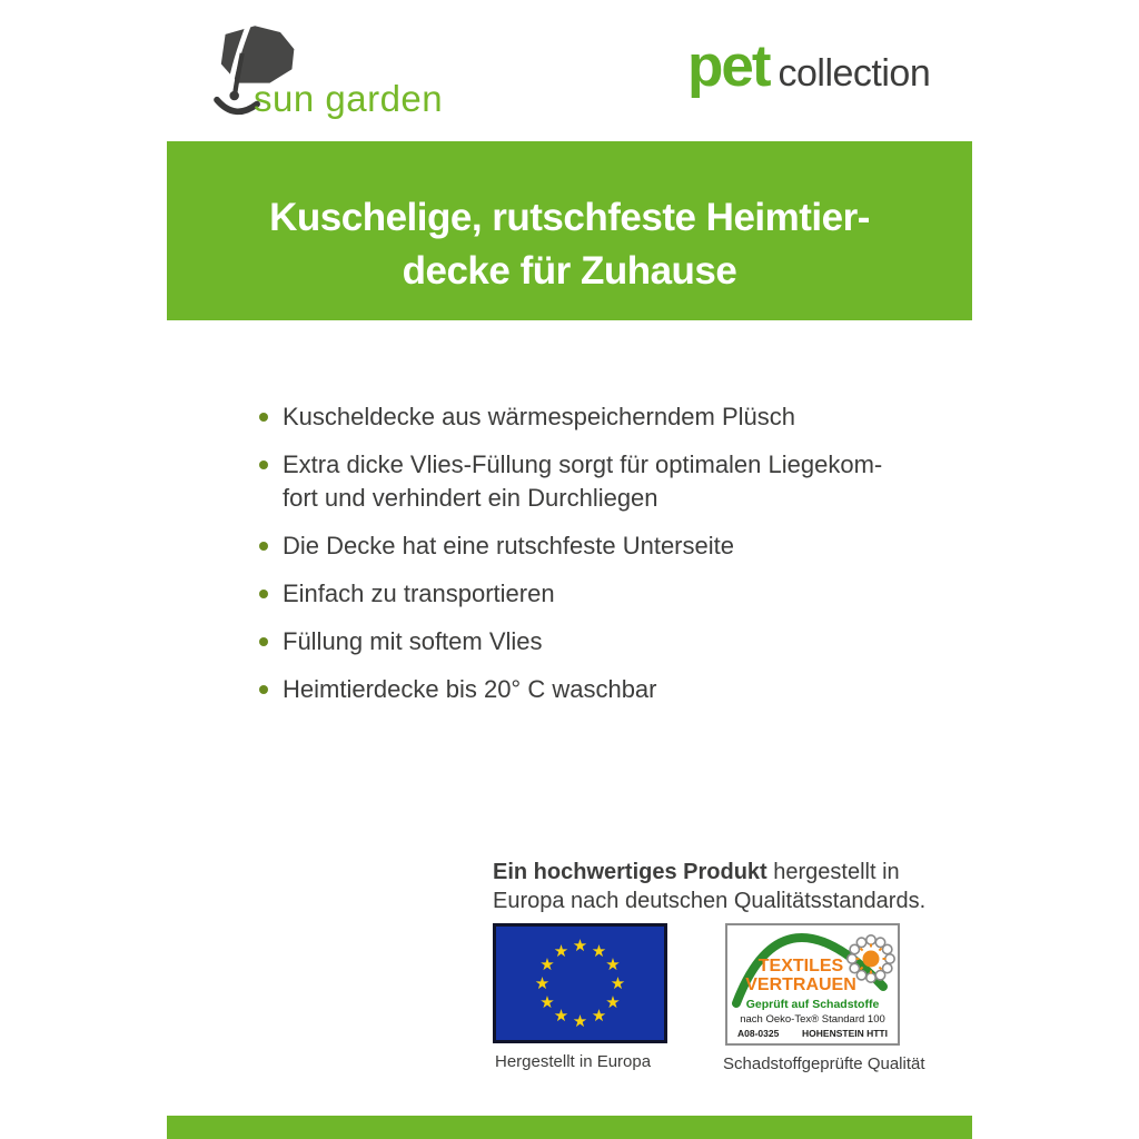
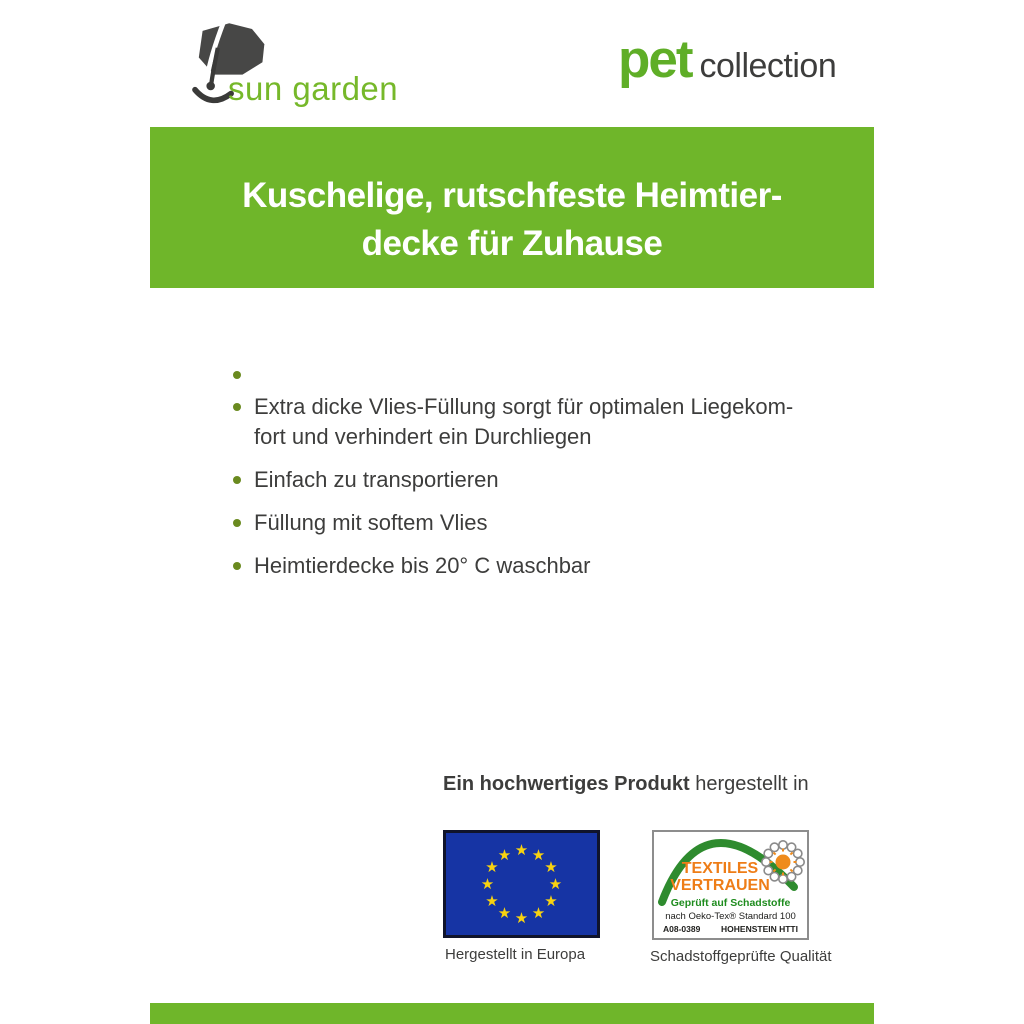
  sun garden
  pet
  collection
  Kuschelige, rutschfeste Heimtier-
  decke für Zuhause
- Kuscheldecke aus wärmespeicherndem Plüsch
  Extra dicke Vlies-Füllung sorgt für optimalen Liegekom-
  fort und verhindert ein Durchliegen
- Die Decke hat eine rutschfeste Unterseite
  Einfach zu transportieren
  Füllung mit softem Vlies
  Heimtierdecke bis 20° C waschbar
  Ein hochwertiges Produkt hergestellt in
- Europa nach deutschen Qualitätsstandards.
  ★
  ★
  ★
  ★
  ★
  ★
  ★
  ★
  ★
  ★
  ★
  ★
  Hergestellt in Europa
  TEXTILES
  VERTRAUEN
  Geprüft auf Schadstoffe
  nach Oeko-Tex® Standard 100
- A08-0325
+ A08-0389
  HOHENSTEIN HTTI
  Schadstoffgeprüfte Qualität
